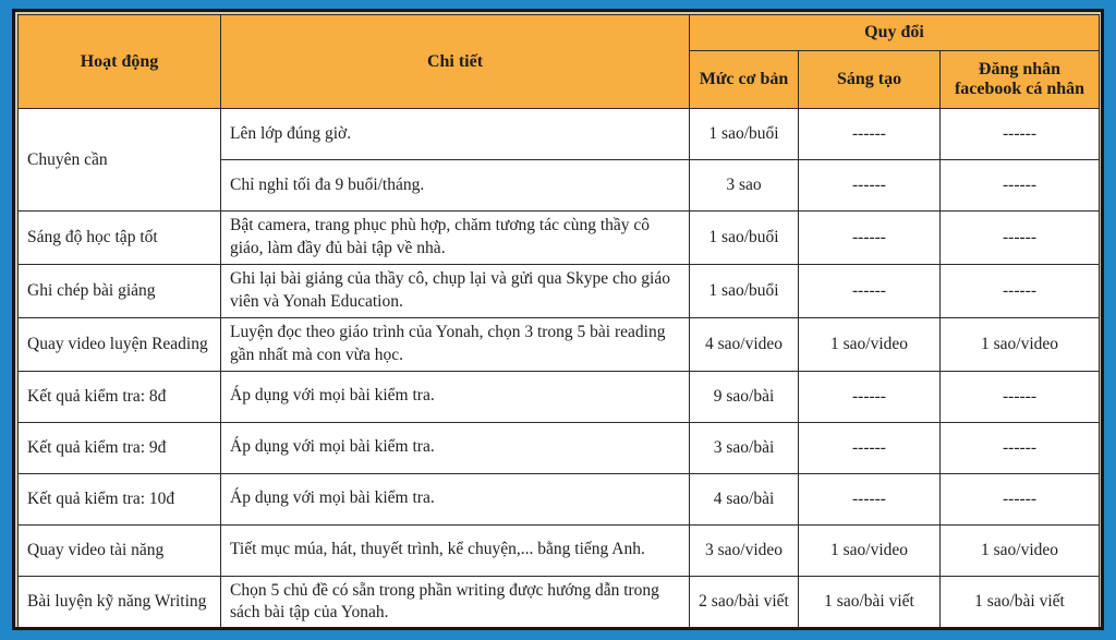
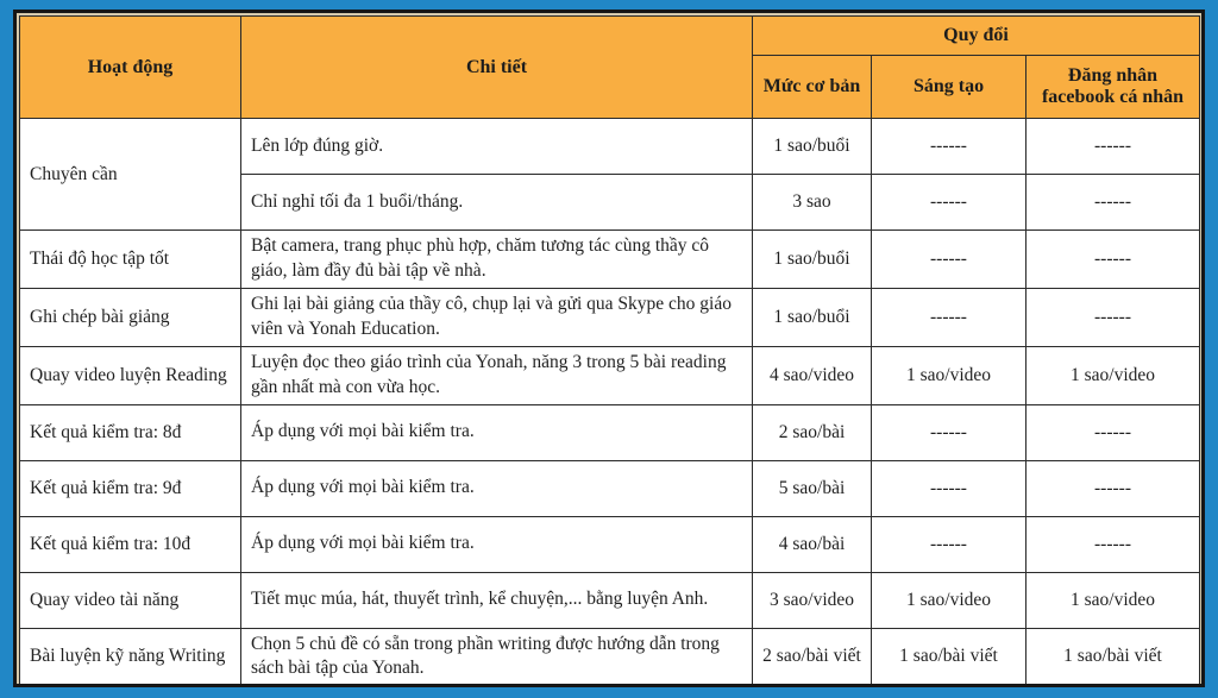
  Hoạt động	Chi tiết	Quy đổi
  Mức cơ bản	Sáng tạo	Đăng nhân facebook cá nhân
  Chuyên cần	Lên lớp đúng giờ.	1 sao/buổi	------	------
- Chỉ nghỉ tối đa 9 buổi/tháng.	3 sao	------	------
+ Chỉ nghỉ tối đa 1 buổi/tháng.	3 sao	------	------
- Sáng độ học tập tốt	Bật camera, trang phục phù hợp, chăm tương tác cùng thầy cô giáo, làm đầy đủ bài tập về nhà.	1 sao/buổi	------	------
+ Thái độ học tập tốt	Bật camera, trang phục phù hợp, chăm tương tác cùng thầy cô giáo, làm đầy đủ bài tập về nhà.	1 sao/buổi	------	------
  Ghi chép bài giảng	Ghi lại bài giảng của thầy cô, chụp lại và gửi qua Skype cho giáo viên và Yonah Education.	1 sao/buổi	------	------
- Quay video luyện Reading	Luyện đọc theo giáo trình của Yonah, chọn 3 trong 5 bài reading gần nhất mà con vừa học.	4 sao/video	1 sao/video	1 sao/video
+ Quay video luyện Reading	Luyện đọc theo giáo trình của Yonah, năng 3 trong 5 bài reading gần nhất mà con vừa học.	4 sao/video	1 sao/video	1 sao/video
- Kết quả kiểm tra: 8đ	Áp dụng với mọi bài kiểm tra.	9 sao/bài	------	------
+ Kết quả kiểm tra: 8đ	Áp dụng với mọi bài kiểm tra.	2 sao/bài	------	------
- Kết quả kiểm tra: 9đ	Áp dụng với mọi bài kiểm tra.	3 sao/bài	------	------
+ Kết quả kiểm tra: 9đ	Áp dụng với mọi bài kiểm tra.	5 sao/bài	------	------
  Kết quả kiểm tra: 10đ	Áp dụng với mọi bài kiểm tra.	4 sao/bài	------	------
- Quay video tài năng	Tiết mục múa, hát, thuyết trình, kể chuyện,... bằng tiếng Anh.	3 sao/video	1 sao/video	1 sao/video
+ Quay video tài năng	Tiết mục múa, hát, thuyết trình, kể chuyện,... bằng luyện Anh.	3 sao/video	1 sao/video	1 sao/video
  Bài luyện kỹ năng Writing	Chọn 5 chủ đề có sẵn trong phần writing được hướng dẫn trong sách bài tập của Yonah.	2 sao/bài viết	1 sao/bài viết	1 sao/bài viết
